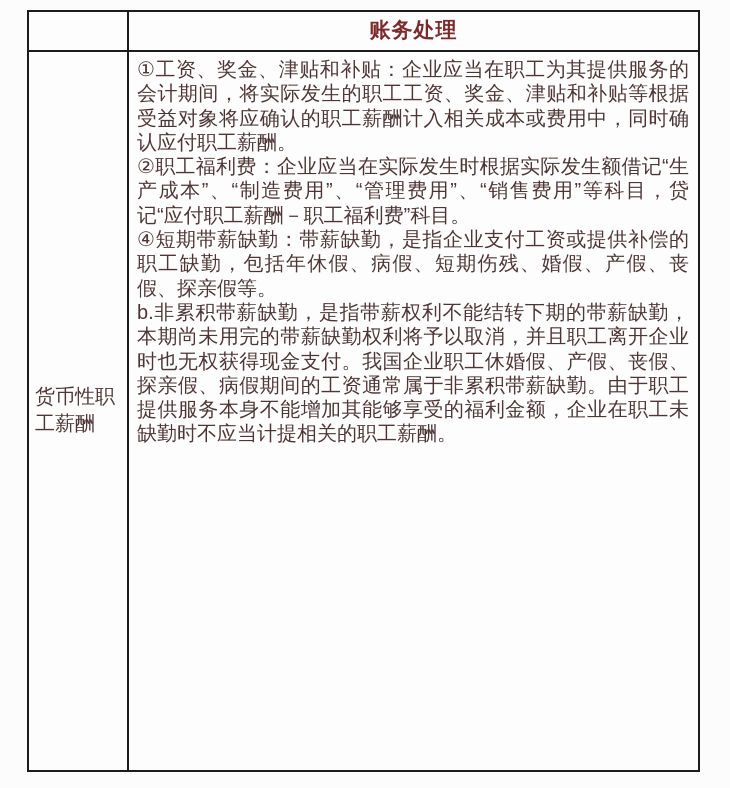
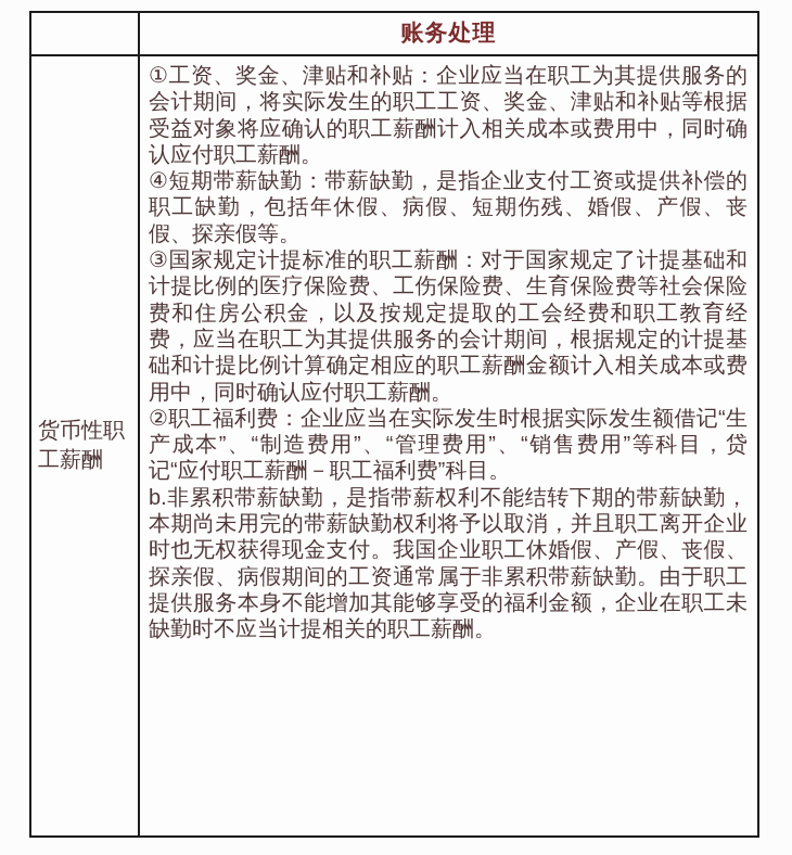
  账务处理
  货币性职工薪酬
  ①工资、奖金、津贴和补贴：企业应当在职工为其提供服务的会计期间，将实际发生的职工工资、奖金、津贴和补贴等根据受益对象将应确认的职工薪酬计入相关成本或费用中，同时确认应付职工薪酬。
- ②职工福利费：企业应当在实际发生时根据实际发生额借记“生产成本”、“制造费用”、“管理费用”、“销售费用”等科目，贷记“应付职工薪酬－职工福利费”科目。
+ ④短期带薪缺勤：带薪缺勤，是指企业支付工资或提供补偿的职工缺勤，包括年休假、病假、短期伤残、婚假、产假、丧假、探亲假等。
+ ③国家规定计提标准的职工薪酬：对于国家规定了计提基础和计提比例的医疗保险费、工伤保险费、生育保险费等社会保险费和住房公积金，以及按规定提取的工会经费和职工教育经费，应当在职工为其提供服务的会计期间，根据规定的计提基础和计提比例计算确定相应的职工薪酬金额计入相关成本或费用中，同时确认应付职工薪酬。
- ④短期带薪缺勤：带薪缺勤，是指企业支付工资或提供补偿的职工缺勤，包括年休假、病假、短期伤残、婚假、产假、丧假、探亲假等。
+ ②职工福利费：企业应当在实际发生时根据实际发生额借记“生产成本”、“制造费用”、“管理费用”、“销售费用”等科目，贷记“应付职工薪酬－职工福利费”科目。
  b.非累积带薪缺勤，是指带薪权利不能结转下期的带薪缺勤，本期尚未用完的带薪缺勤权利将予以取消，并且职工离开企业时也无权获得现金支付。我国企业职工休婚假、产假、丧假、探亲假、病假期间的工资通常属于非累积带薪缺勤。由于职工提供服务本身不能增加其能够享受的福利金额，企业在职工未缺勤时不应当计提相关的职工薪酬。
